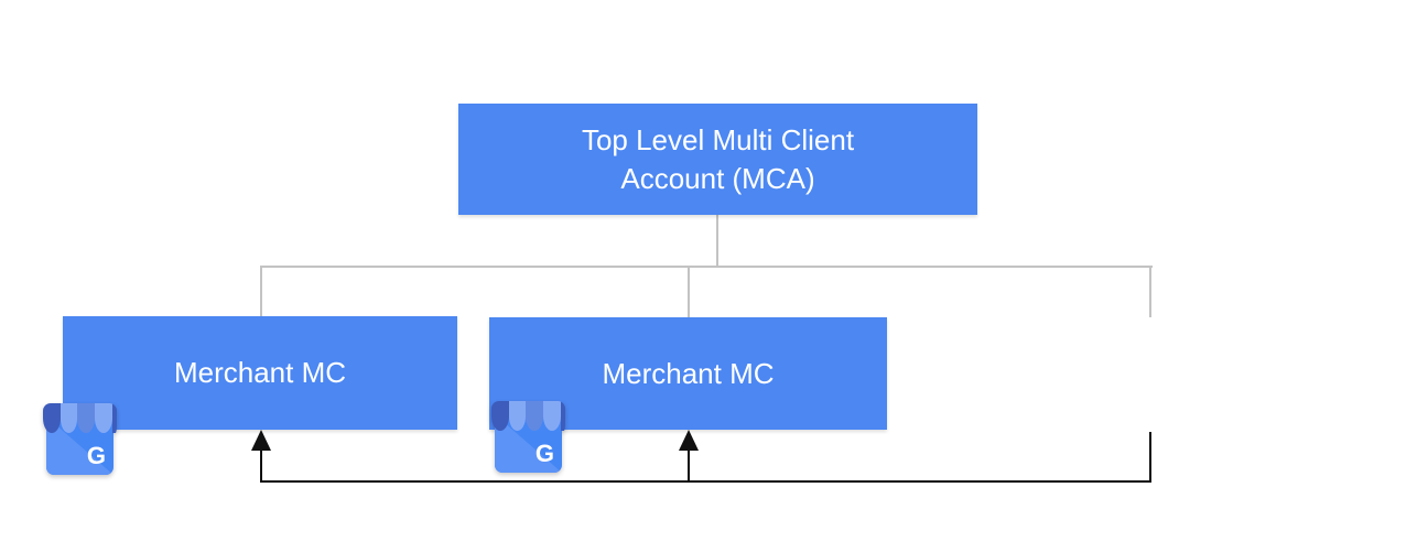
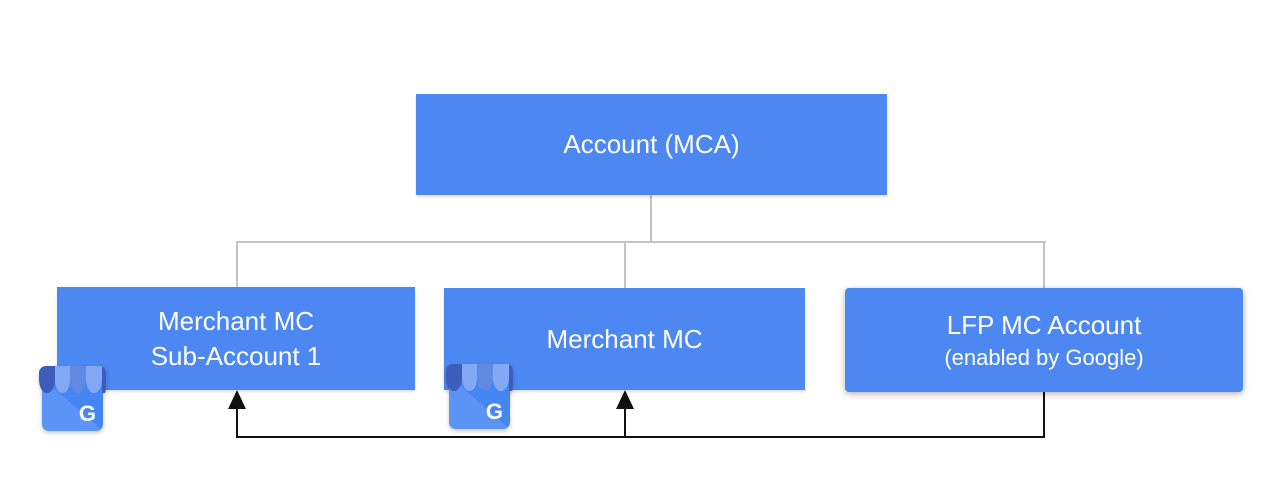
- Top Level Multi Client
  Account (MCA)
  Merchant MC
+ Sub-Account 1
  Merchant MC
+ LFP MC Account
+ (enabled by Google)
  G
  G
